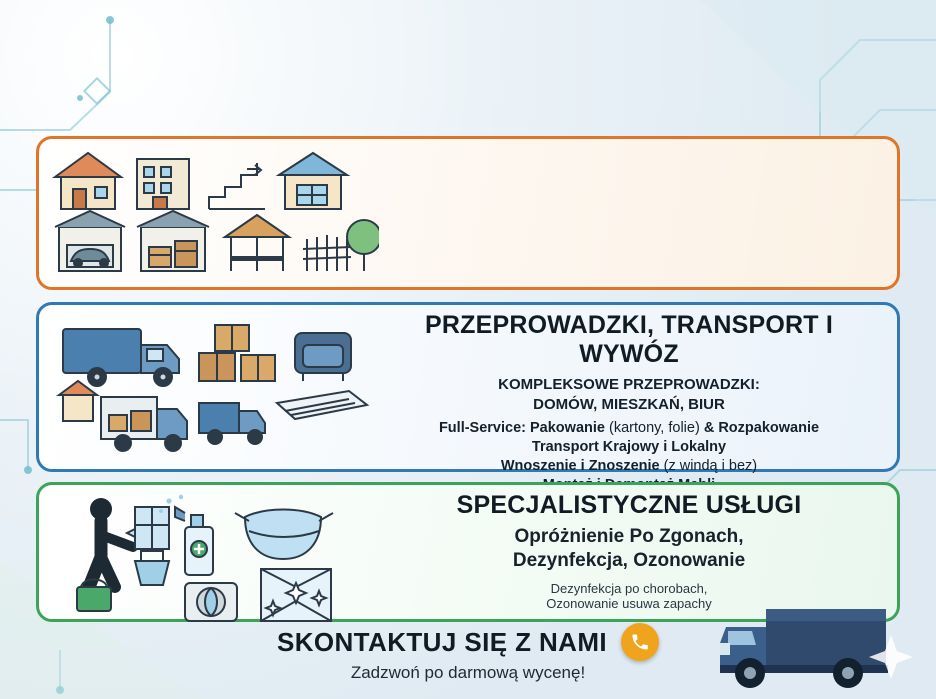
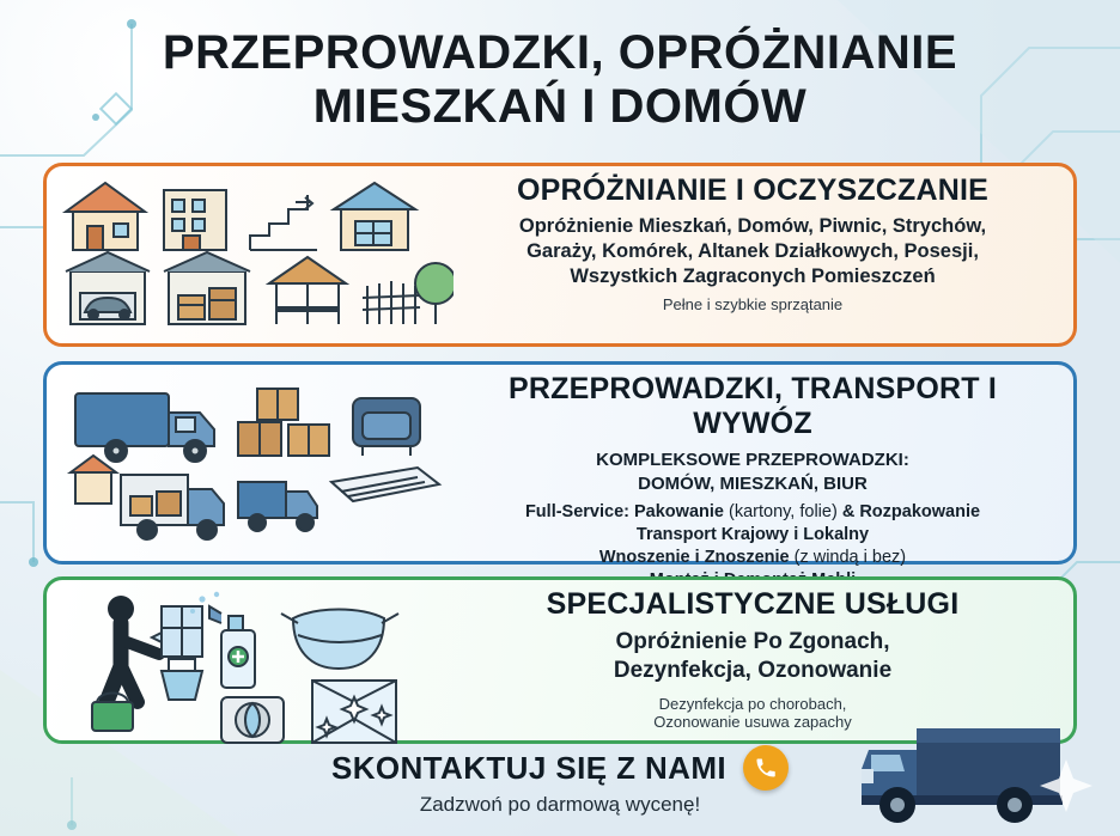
+ PRZEPROWADZKI, OPRÓŻNIANIE
+ MIESZKAŃ I DOMÓW
+ OPRÓŻNIANIE I OCZYSZCZANIE
+ Opróżnienie Mieszkań, Domów, Piwnic, Strychów,
+ Garaży, Komórek, Altanek Działkowych, Posesji,
+ Wszystkich Zagraconych Pomieszczeń
+ Pełne i szybkie sprzątanie
  PRZEPROWADZKI, TRANSPORT I WYWÓZ
  KOMPLEKSOWE PRZEPROWADZKI:
  DOMÓW, MIESZKAŃ, BIUR
  Full-Service: Pakowanie (kartony, folie) & Rozpakowanie
  Transport Krajowy i Lokalny
  Wnoszenie i Znoszenie (z windą i bez)
  SPECJALISTYCZNE USŁUGI
  Opróżnienie Po Zgonach,
  Dezynfekcja, Ozonowanie
  Dezynfekcja po chorobach,
  Ozonowanie usuwa zapachy
  SKONTAKTUJ SIĘ Z NAMI
  Zadzwoń po darmową wycenę!
